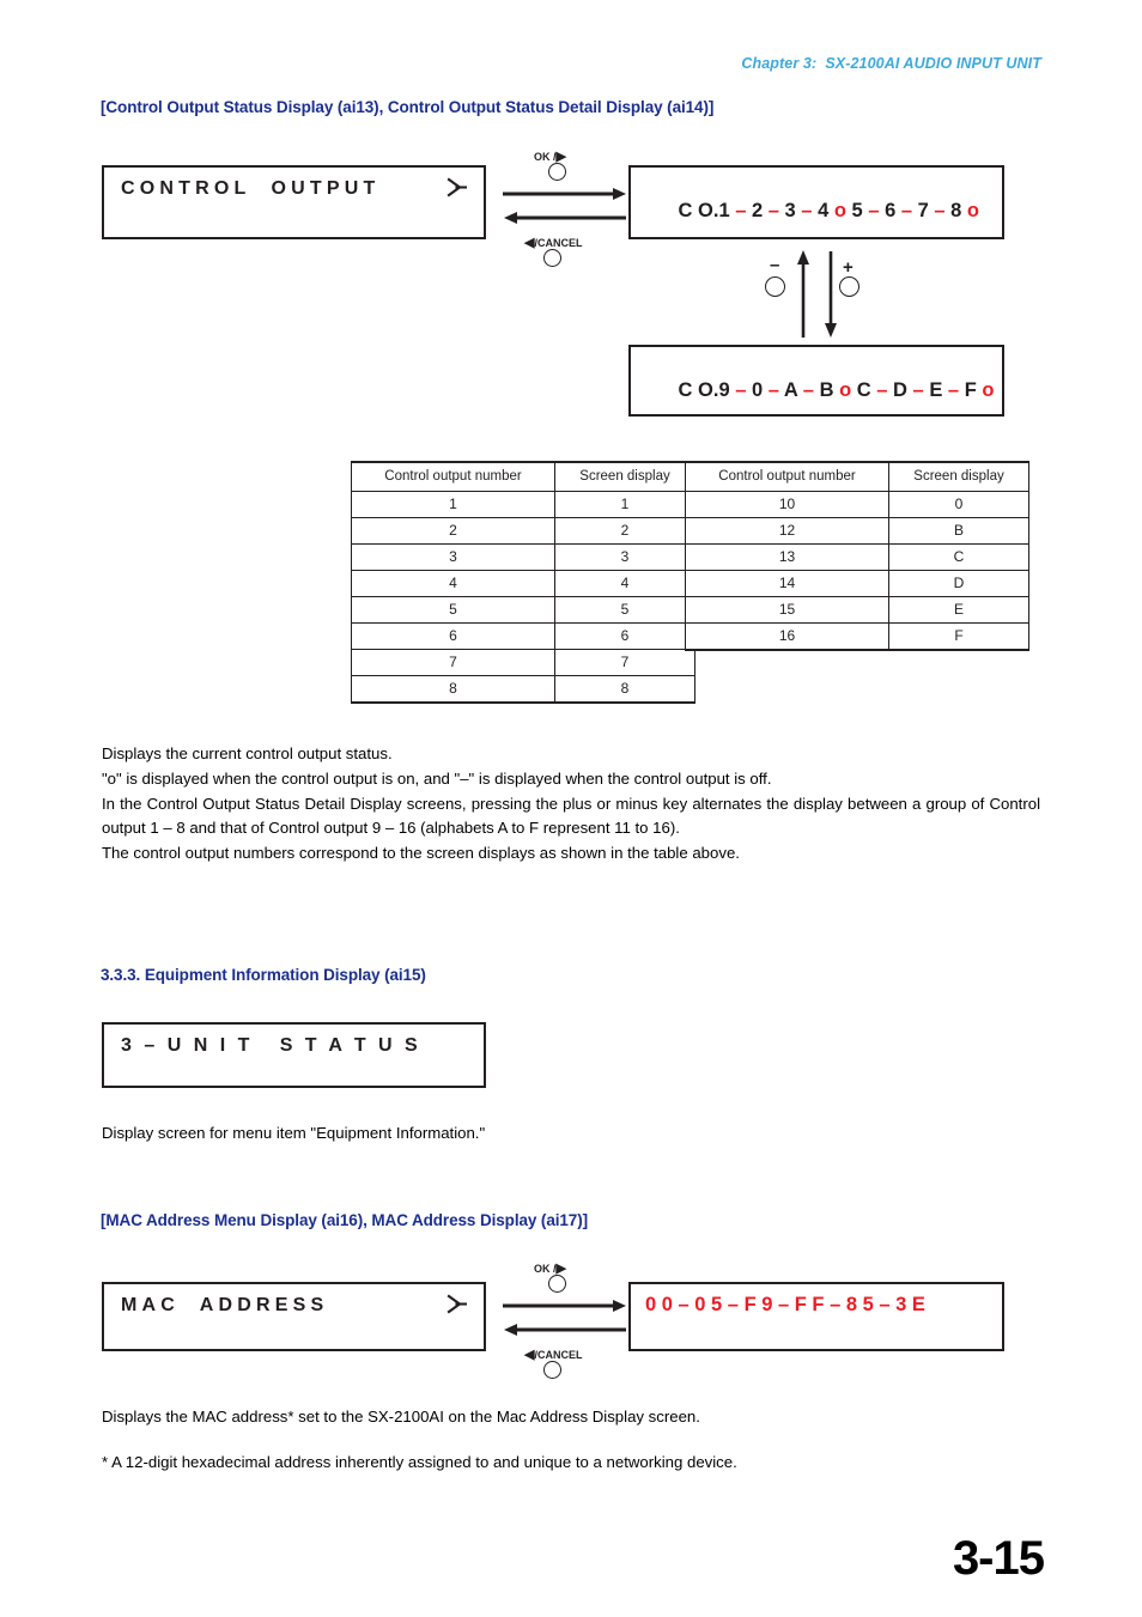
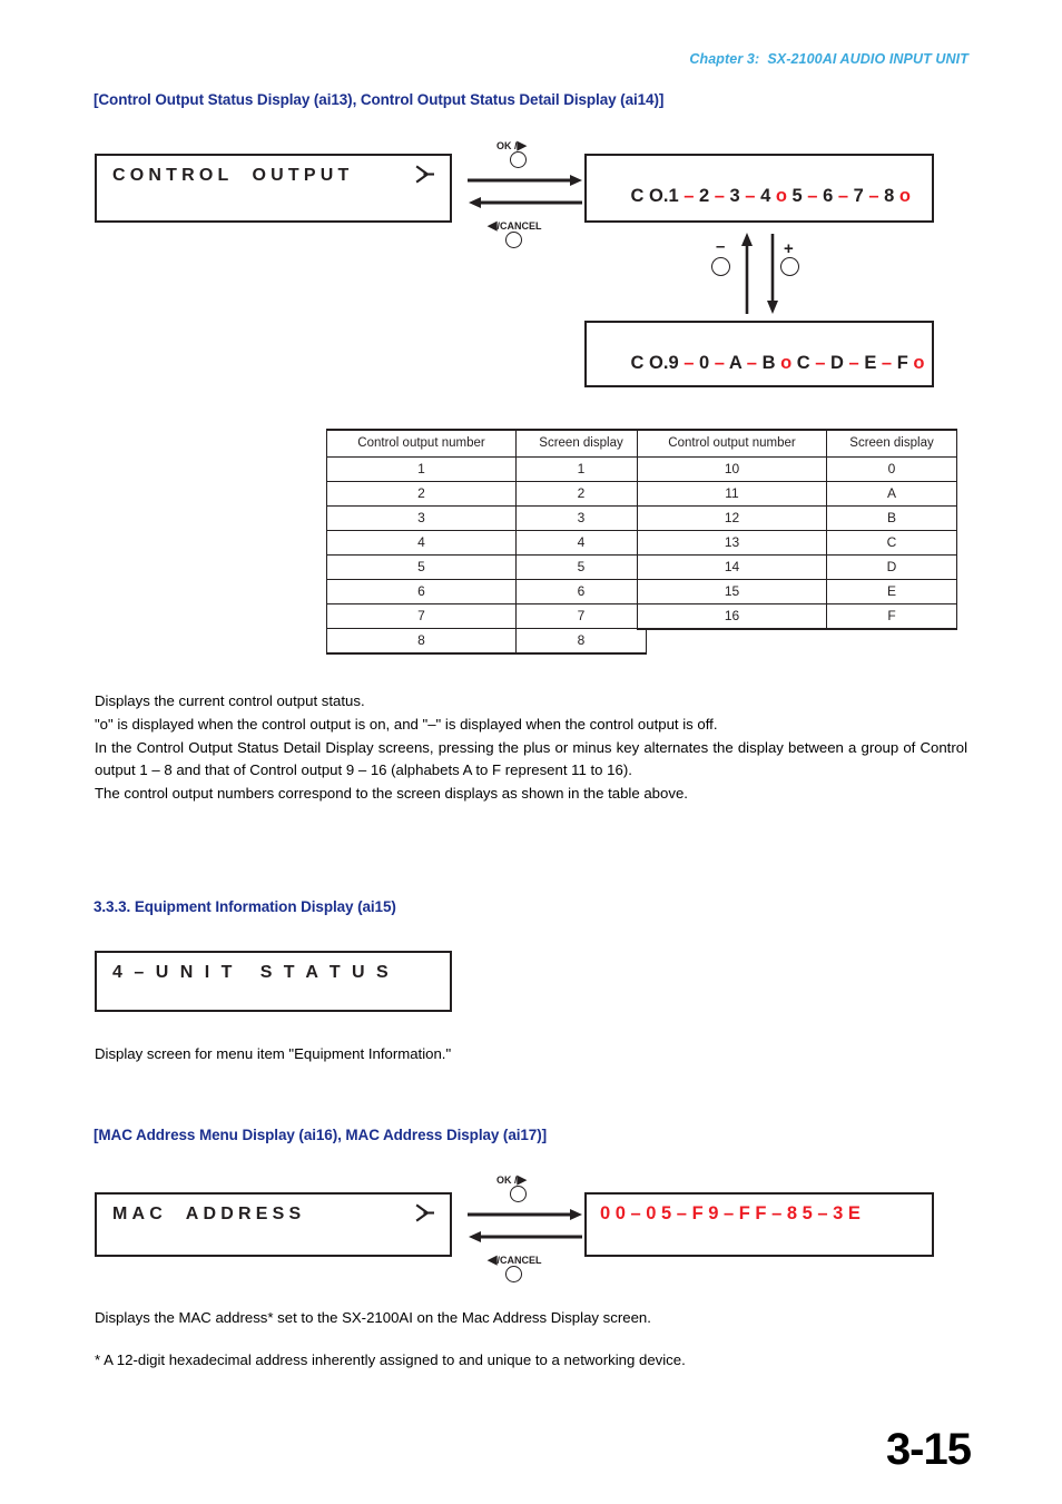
  Chapter 3: SX-2100AI AUDIO INPUT UNIT
  [Control Output Status Display (ai13), Control Output Status Detail Display (ai14)]
  CONTROL OUTPUT
  OK /▶
  ◀/CANCEL
  C O.1 – 2 – 3 – 4 o 5 – 6 – 7 – 8 o
  –
  +
  C O.9 – 0 – A – B o C – D – E – F o
  Control output number	Screen display
  1	1
  2	2
  3	3
  4	4
  5	5
  6	6
  7	7
  8	8
  Control output number	Screen display
  10	0
+ 11	A
  12	B
  13	C
  14	D
  15	E
  16	F
  Displays the current control output status.
  "o" is displayed when the control output is on, and "–" is displayed when the control output is off.
  In the Control Output Status Detail Display screens, pressing the plus or minus key alternates the display between a group of Control output 1 – 8 and that of Control output 9 – 16 (alphabets A to F represent 11 to 16).
  The control output numbers correspond to the screen displays as shown in the table above.
  3.3.3. Equipment Information Display (ai15)
- 3 – U N I T S T A T U S
+ 4 – U N I T S T A T U S
  Display screen for menu item "Equipment Information."
  [MAC Address Menu Display (ai16), MAC Address Display (ai17)]
  MAC ADDRESS
  OK /▶
  ◀/CANCEL
  0 0 – 0 5 – F 9 – F F – 8 5 – 3 E
  Displays the MAC address* set to the SX-2100AI on the Mac Address Display screen.
  * A 12-digit hexadecimal address inherently assigned to and unique to a networking device.
  3-15
